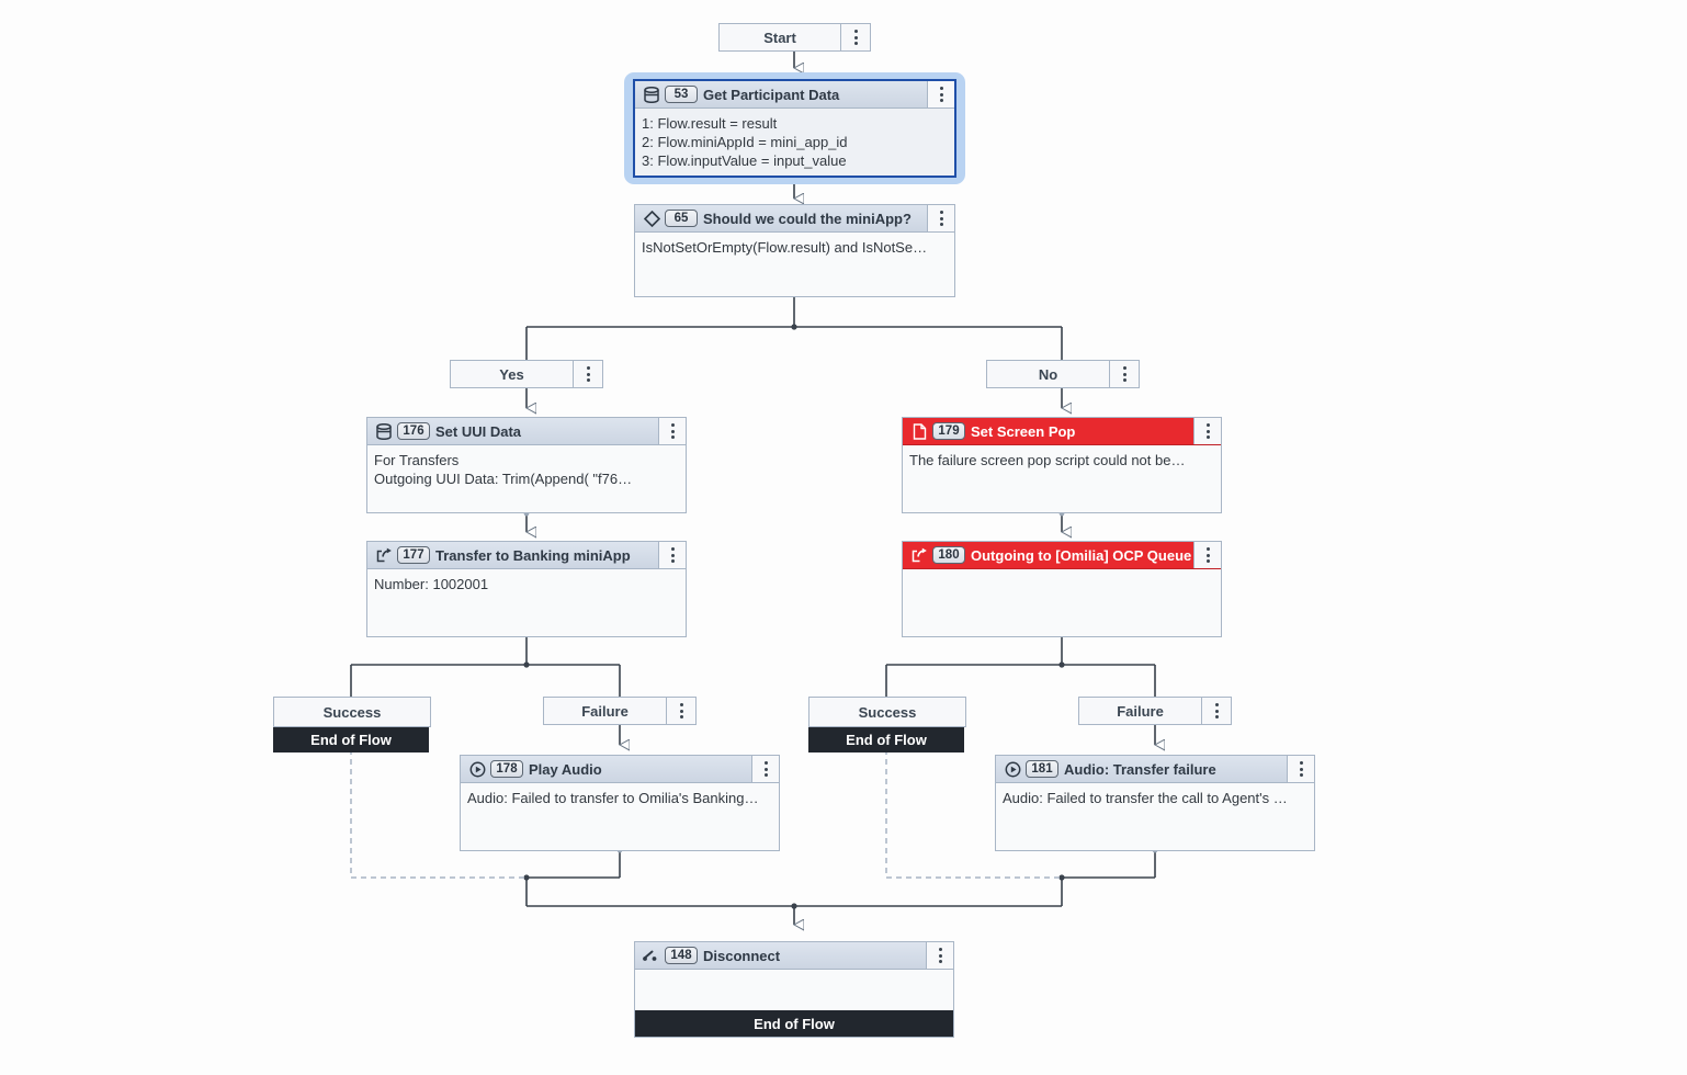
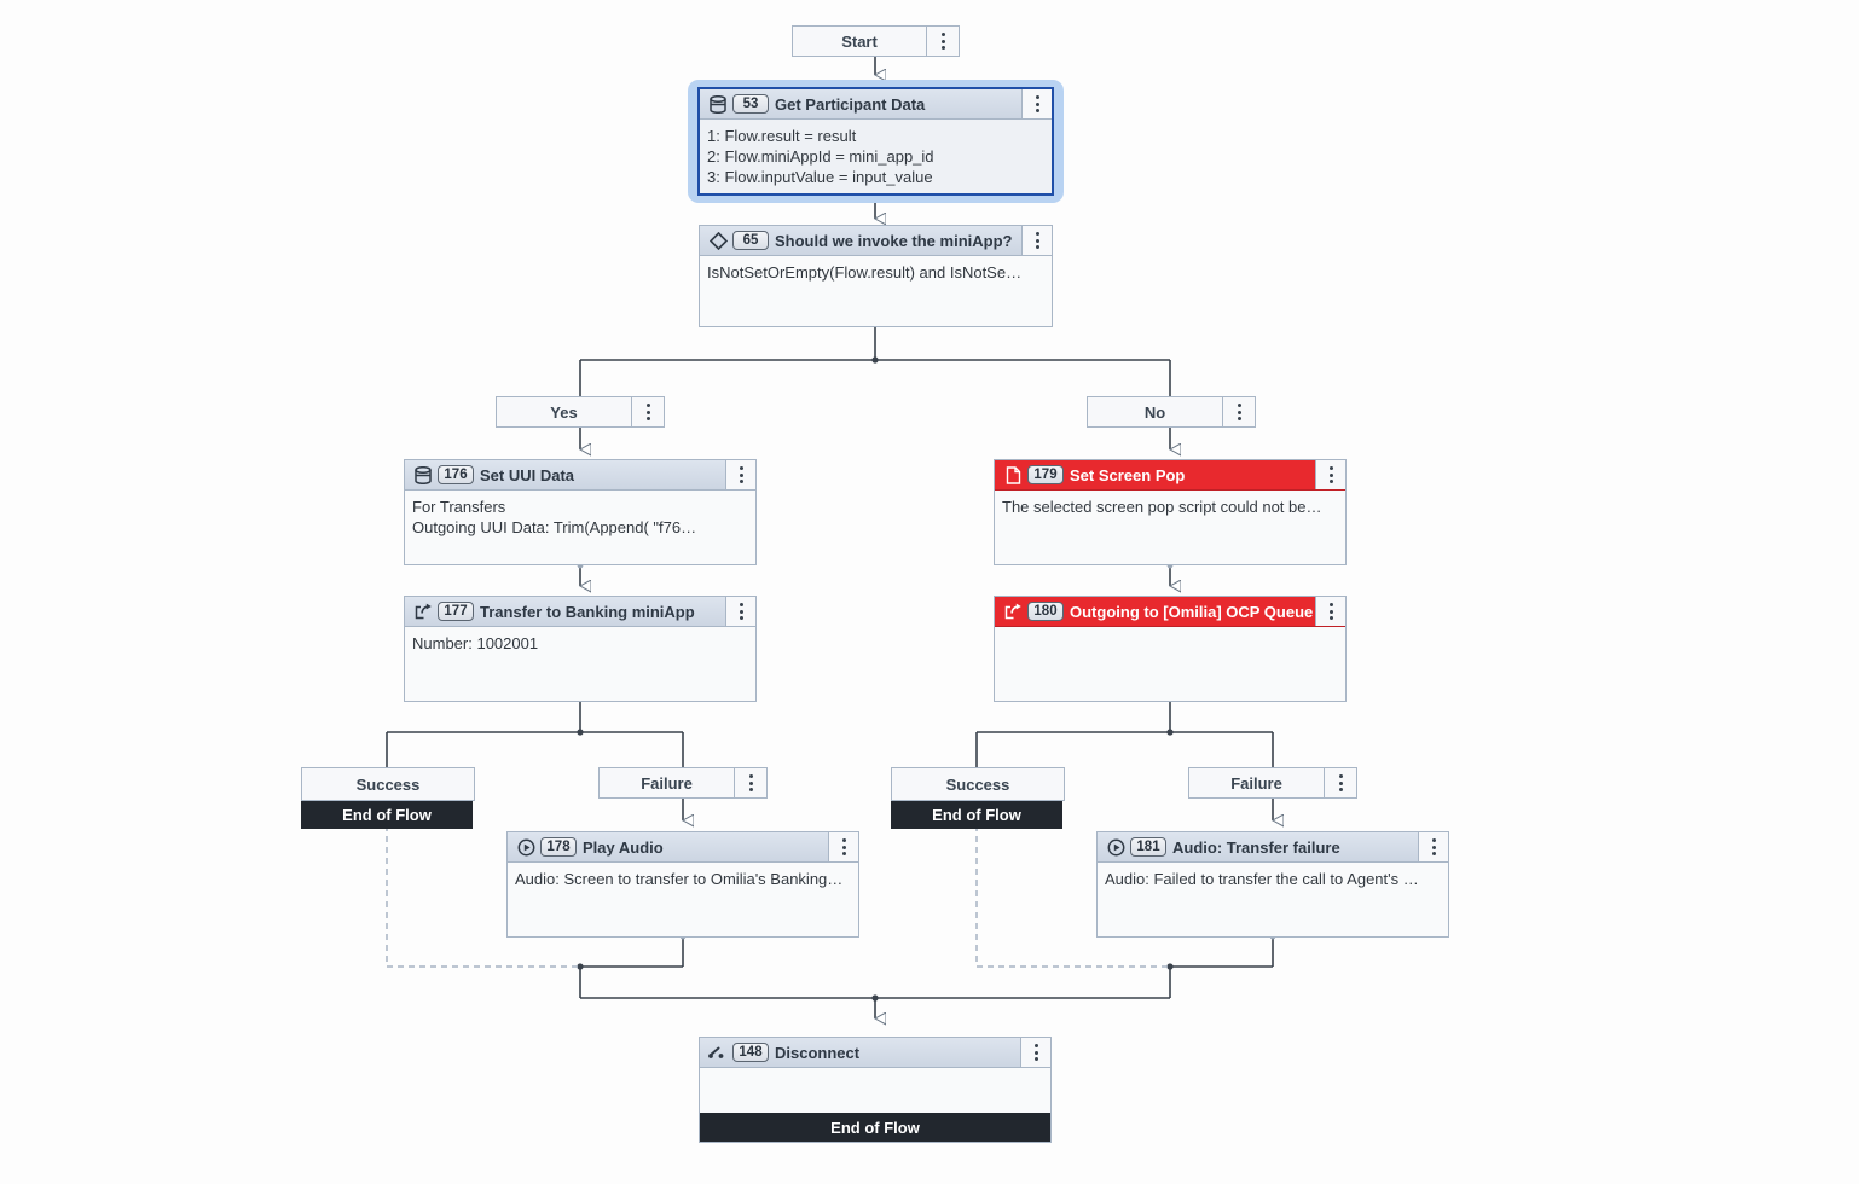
  Start
  53
  Get Participant Data
  1: Flow.result = result
  2: Flow.miniAppId = mini_app_id
  3: Flow.inputValue = input_value
  65
- Should we could the miniApp?
+ Should we invoke the miniApp?
  IsNotSetOrEmpty(Flow.result) and IsNotSe…
  Yes
  No
  176
  Set UUI Data
  For Transfers
  Outgoing UUI Data: Trim(Append( "f76…
  179
  Set Screen Pop
- The failure screen pop script could not be…
+ The selected screen pop script could not be…
  177
  Transfer to Banking miniApp
  Number: 1002001
  180
  Outgoing to [Omilia] OCP Queue
  Success
  End of Flow
  Failure
  Success
  End of Flow
  Failure
  178
  Play Audio
- Audio: Failed to transfer to Omilia's Banking…
+ Audio: Screen to transfer to Omilia's Banking…
  181
  Audio: Transfer failure
  Audio: Failed to transfer the call to Agent's …
  148
  Disconnect
  End of Flow
